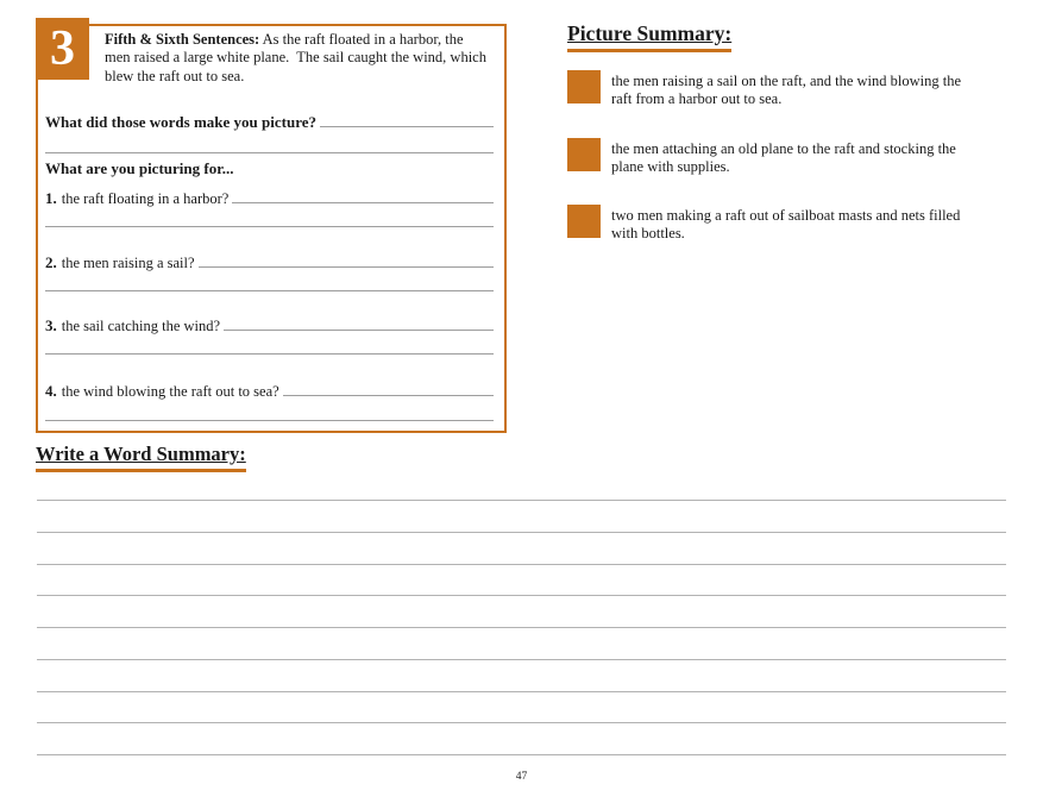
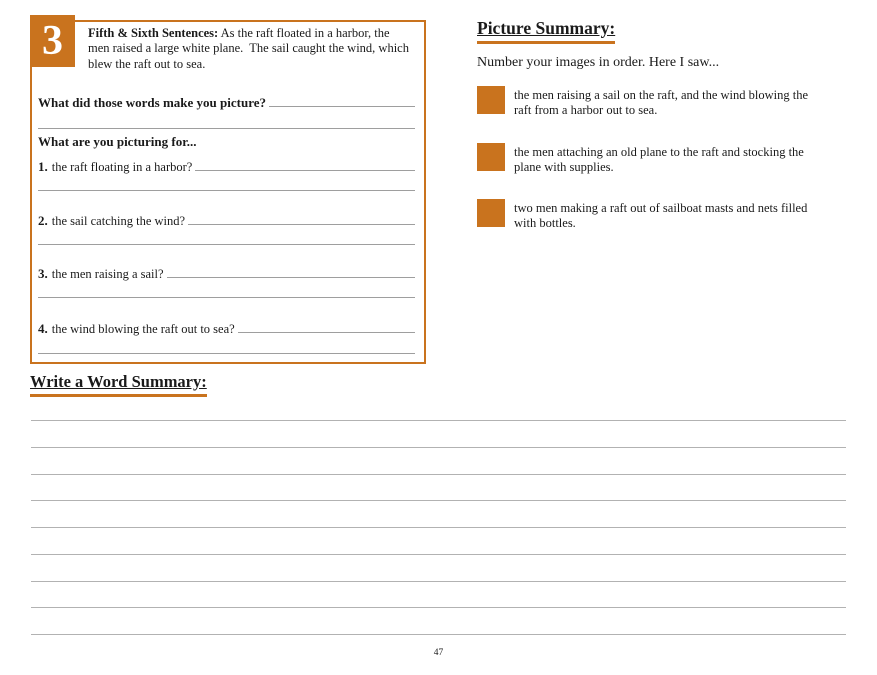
  3
  Fifth & Sixth Sentences: As the raft floated in a harbor, the men raised a large white plane. The sail caught the wind, which blew the raft out to sea.
  What did those words make you picture?
  What are you picturing for...
  1.
  the raft floating in a harbor?
  2.
- the men raising a sail?
+ the sail catching the wind?
  3.
- the sail catching the wind?
+ the men raising a sail?
  4.
  the wind blowing the raft out to sea?
  Picture Summary:
+ Number your images in order. Here I saw...
  the men raising a sail on the raft, and the wind blowing the raft from a harbor out to sea.
  the men attaching an old plane to the raft and stocking the plane with supplies.
  two men making a raft out of sailboat masts and nets filled with bottles.
  Write a Word Summary:
  47
